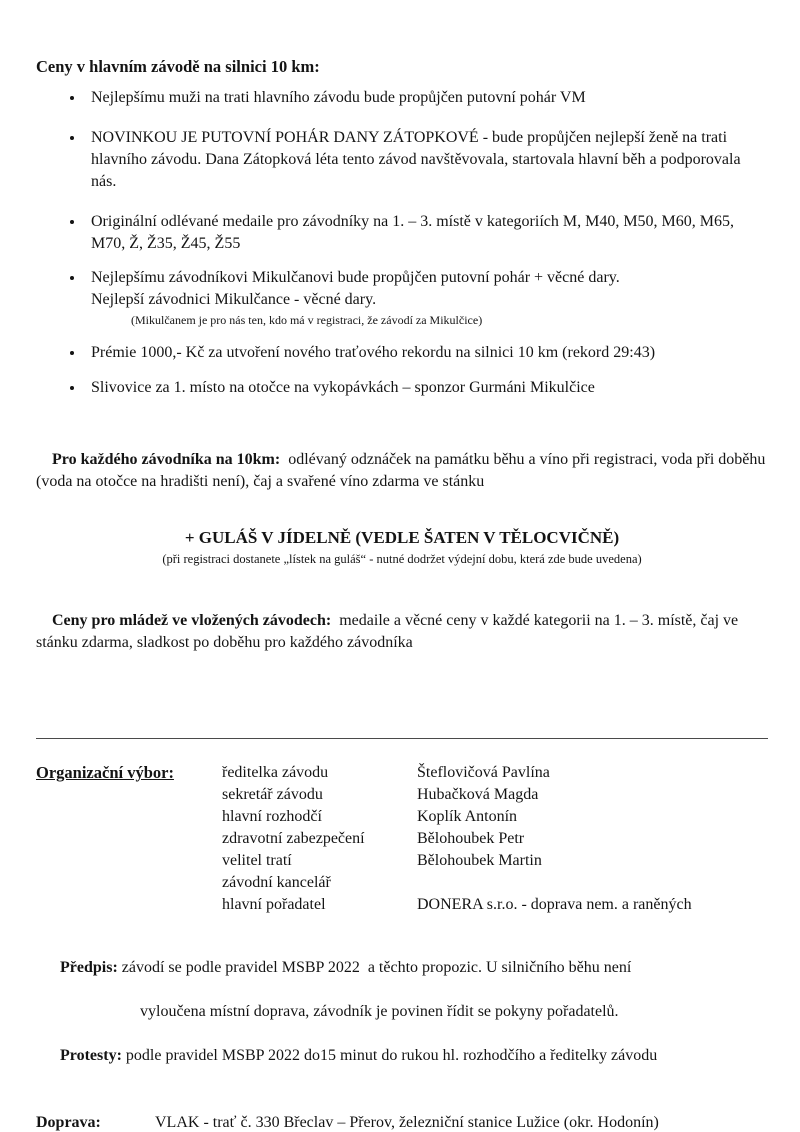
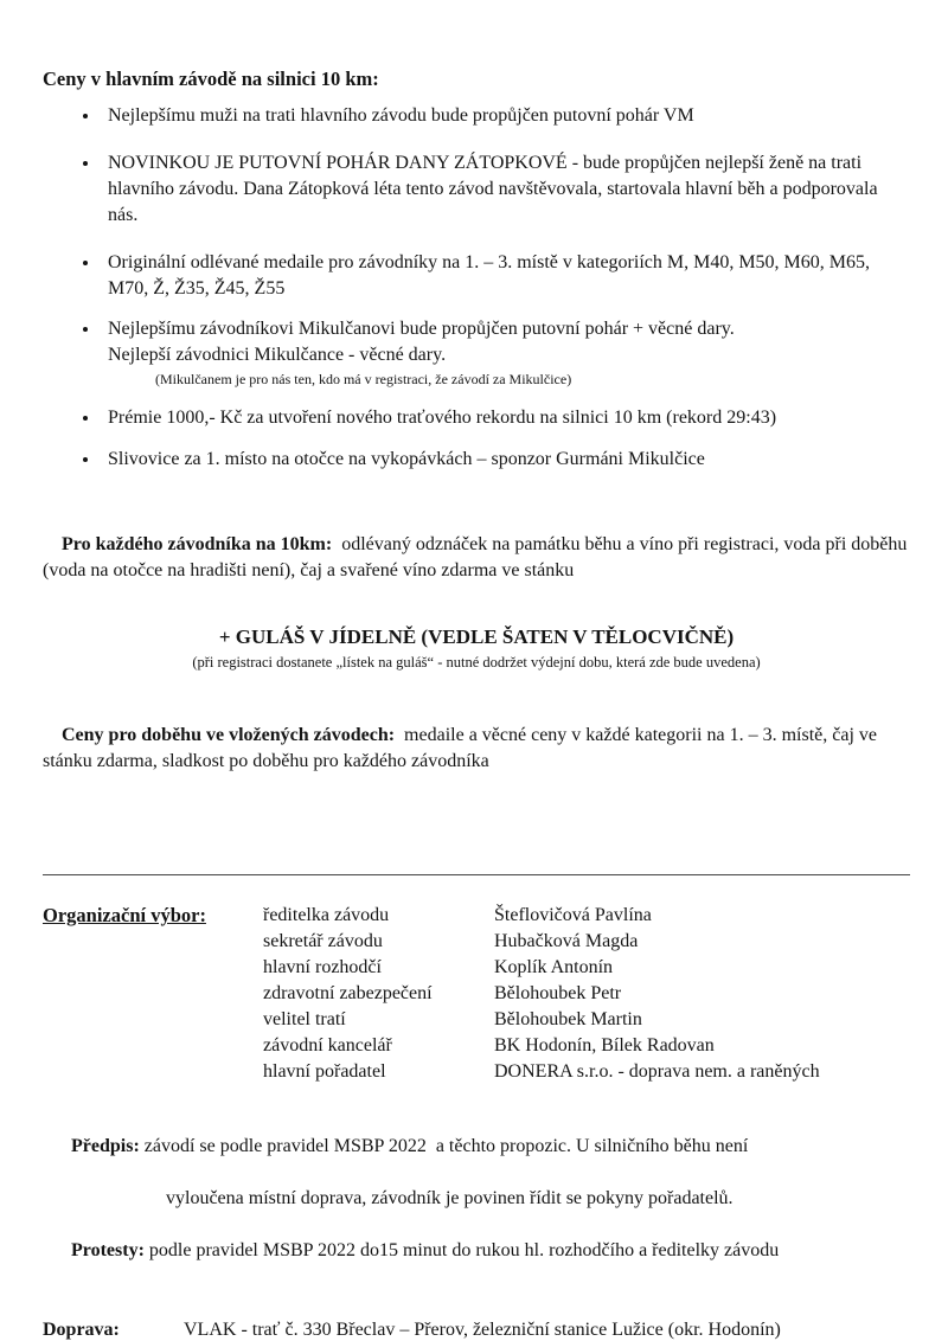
  Ceny v hlavním závodě na silnici 10 km:
  Nejlepšímu muži na trati hlavního závodu bude propůjčen putovní pohár VM
  NOVINKOU JE PUTOVNÍ POHÁR DANY ZÁTOPKOVÉ - bude propůjčen nejlepší ženě na trati hlavního závodu. Dana Zátopková léta tento závod navštěvovala, startovala hlavní běh a podporovala nás.
  Originální odlévané medaile pro závodníky na 1. – 3. místě v kategoriích M, M40, M50, M60, M65, M70, Ž, Ž35, Ž45, Ž55
  Nejlepšímu závodníkovi Mikulčanovi bude propůjčen putovní pohár + věcné dary.
  Nejlepší závodnici Mikulčance - věcné dary.
  (Mikulčanem je pro nás ten, kdo má v registraci, že závodí za Mikulčice)
  Prémie 1000,- Kč za utvoření nového traťového rekordu na silnici 10 km (rekord 29:43)
  Slivovice za 1. místo na otočce na vykopávkách – sponzor Gurmáni Mikulčice
  Pro každého závodníka na 10km: odlévaný odznáček na památku běhu a víno při registraci, voda při doběhu (voda na otočce na hradišti není), čaj a svařené víno zdarma ve stánku
  + GULÁŠ V JÍDELNĚ (VEDLE ŠATEN V TĚLOCVIČNĚ)
  (při registraci dostanete „lístek na guláš“ - nutné dodržet výdejní dobu, která zde bude uvedena)
- Ceny pro mládež ve vložených závodech: medaile a věcné ceny v každé kategorii na 1. – 3. místě, čaj ve stánku zdarma, sladkost po doběhu pro každého závodníka
+ Ceny pro doběhu ve vložených závodech: medaile a věcné ceny v každé kategorii na 1. – 3. místě, čaj ve stánku zdarma, sladkost po doběhu pro každého závodníka
  Organizační výbor:
  ředitelka závodu
  Šteflovičová Pavlína
  sekretář závodu
  Hubačková Magda
  hlavní rozhodčí
  Koplík Antonín
  zdravotní zabezpečení
  Bělohoubek Petr
  velitel tratí
  Bělohoubek Martin
  závodní kancelář
+ BK Hodonín, Bílek Radovan
  hlavní pořadatel
  DONERA s.r.o. - doprava nem. a raněných
  Předpis: závodí se podle pravidel MSBP 2022 a těchto propozic. U silničního běhu není
  vyloučena místní doprava, závodník je povinen řídit se pokyny pořadatelů.
  Protesty: podle pravidel MSBP 2022 do15 minut do rukou hl. rozhodčího a ředitelky závodu
  Doprava:
  VLAK - trať č. 330 Břeclav – Přerov, železniční stanice Lužice (okr. Hodonín)
